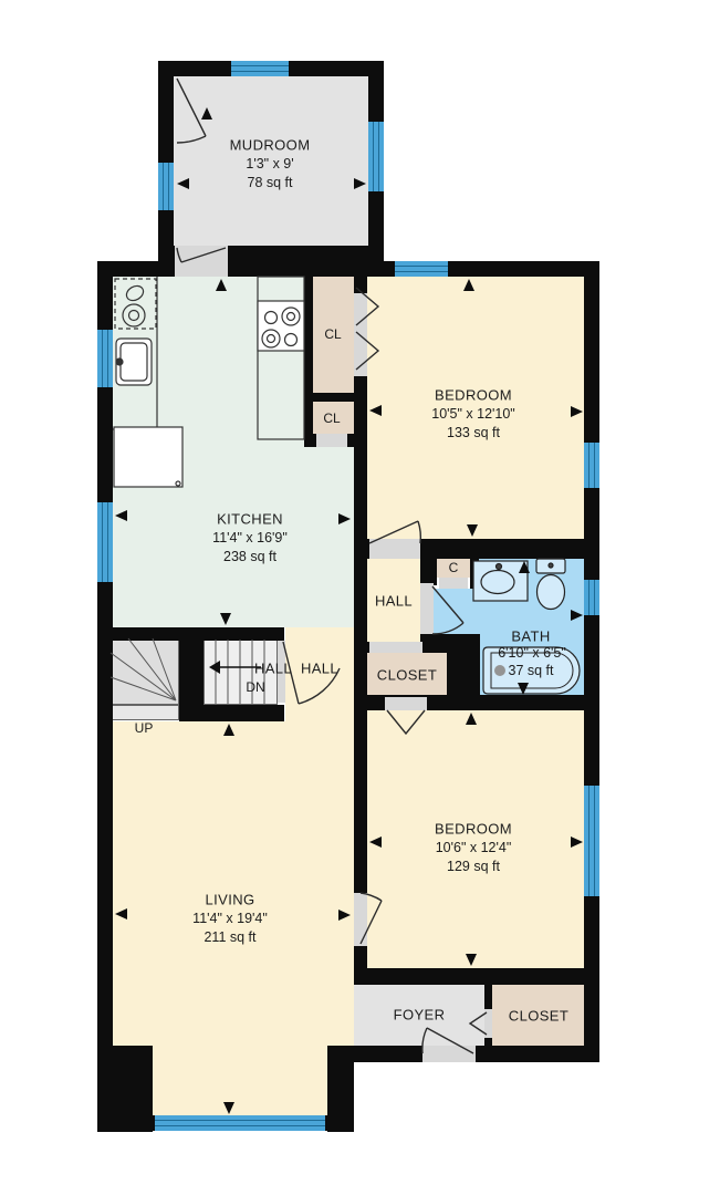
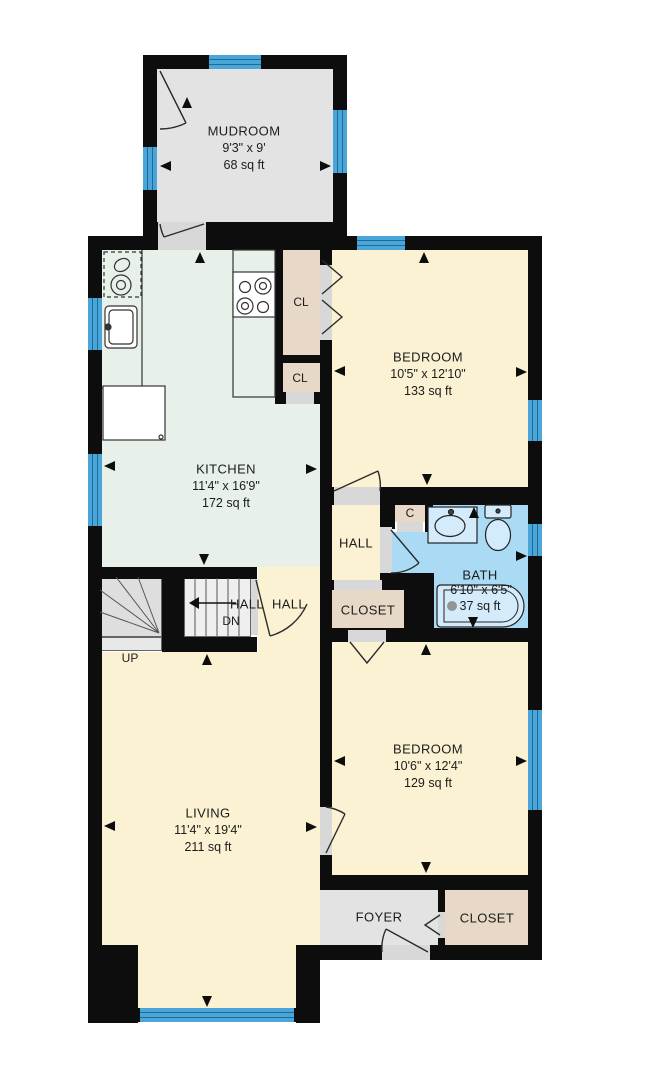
  MUDROOM
- 1'3" x 9'
+ 9'3" x 9'
- 78 sq ft
+ 68 sq ft
  KITCHEN
  11'4" x 16'9"
- 238 sq ft
+ 172 sq ft
  BEDROOM
  10'5" x 12'10"
  133 sq ft
  BATH
  6'10" x 6'5"
  37 sq ft
  LIVING
  11'4" x 19'4"
  211 sq ft
  BEDROOM
  10'6" x 12'4"
  129 sq ft
  FOYER
  CLOSET
  CLOSET
  HALL
  HALL
  HALL
  CL
  CL
  C
  UP
  DN
